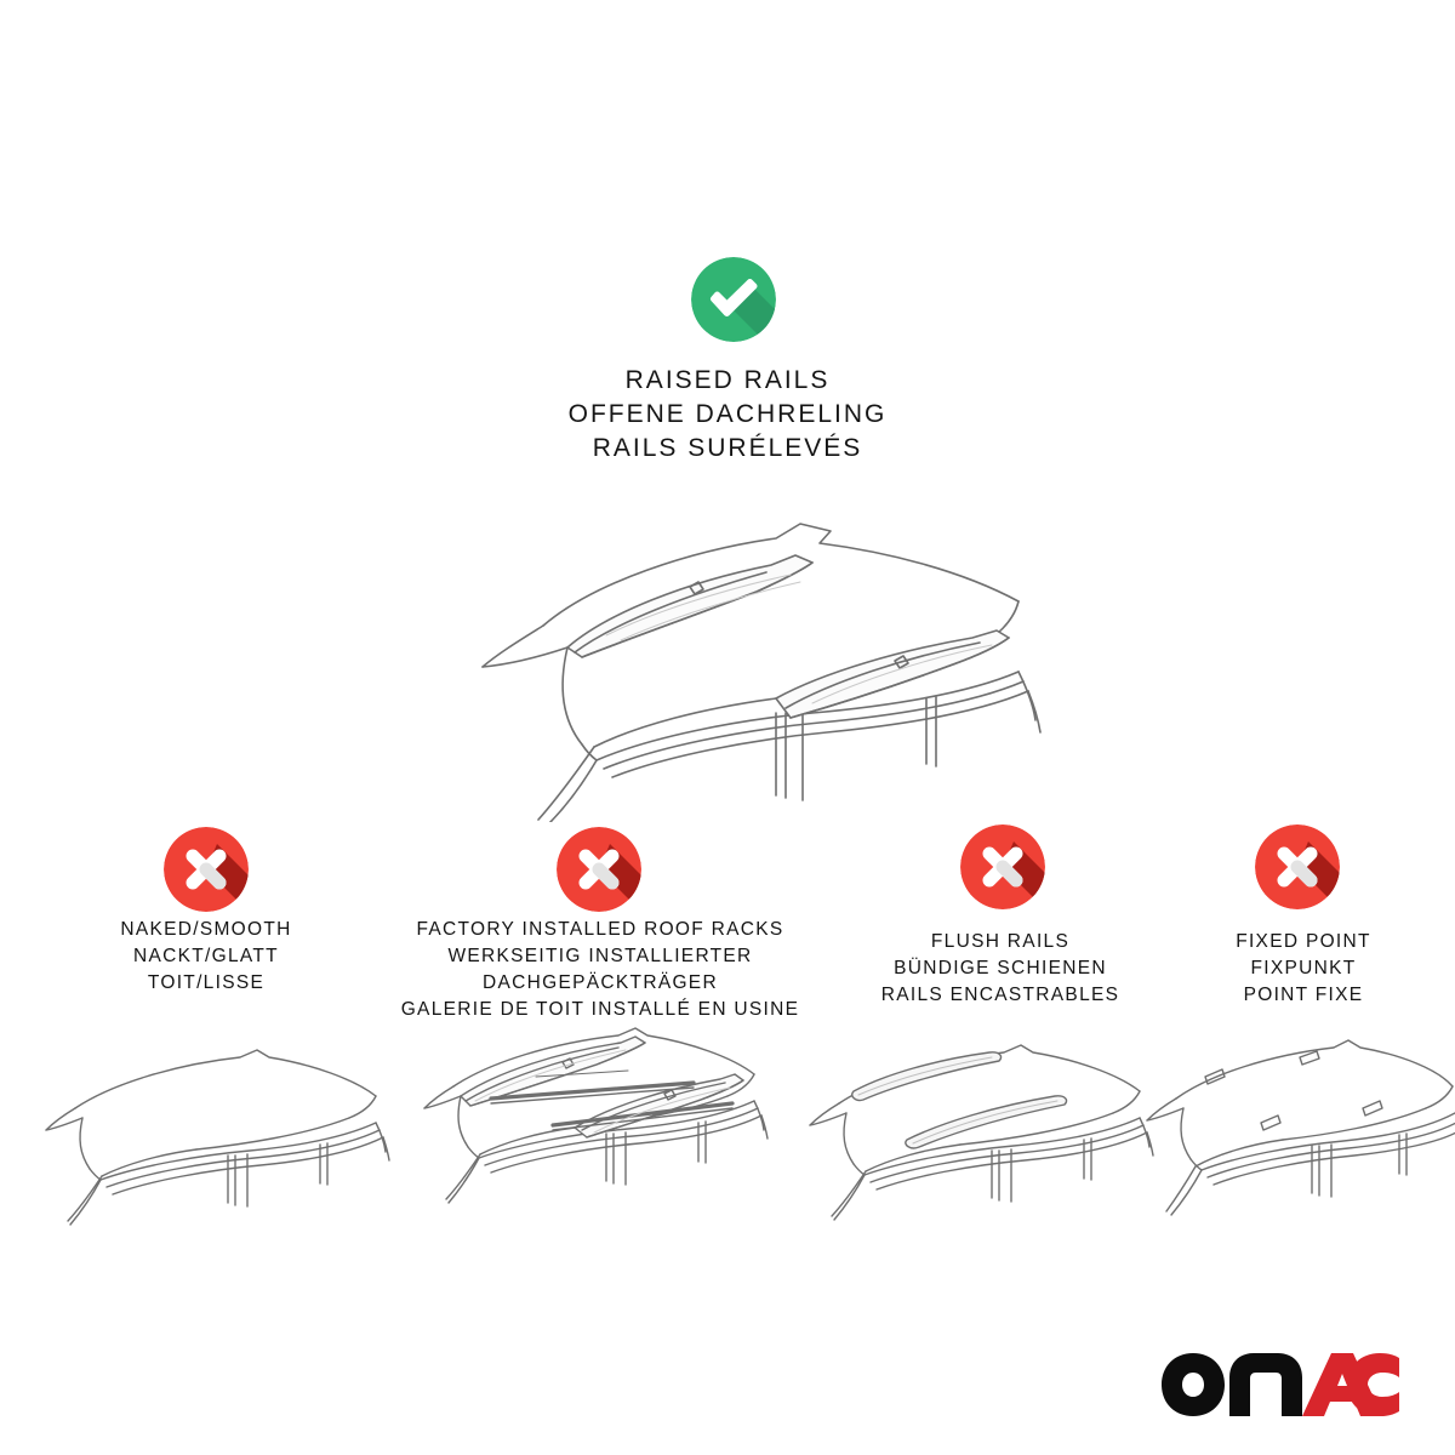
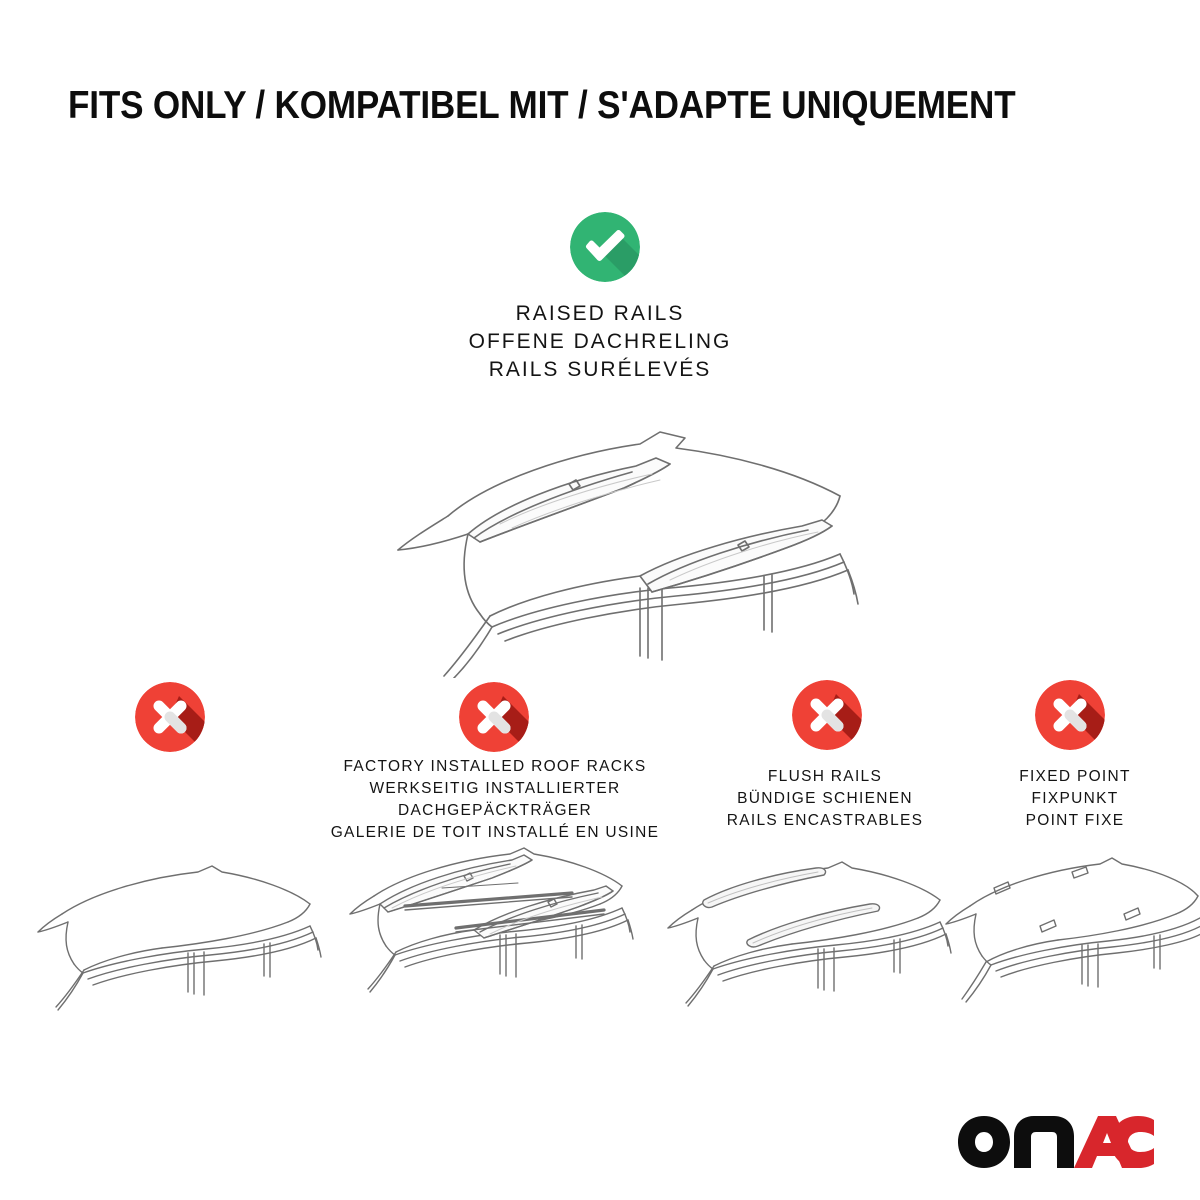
+ FITS ONLY / KOMPATIBEL MIT / S'ADAPTE UNIQUEMENT
  RAISED RAILS
  OFFENE DACHRELING
  RAILS SURÉLEVÉS
- NAKED/SMOOTH
- NACKT/GLATT
- TOIT/LISSE
  FACTORY INSTALLED ROOF RACKS
  WERKSEITIG INSTALLIERTER
  DACHGEPÄCKTRÄGER
  GALERIE DE TOIT INSTALLÉ EN USINE
  FLUSH RAILS
  BÜNDIGE SCHIENEN
  RAILS ENCASTRABLES
  FIXED POINT
  FIXPUNKT
  POINT FIXE
